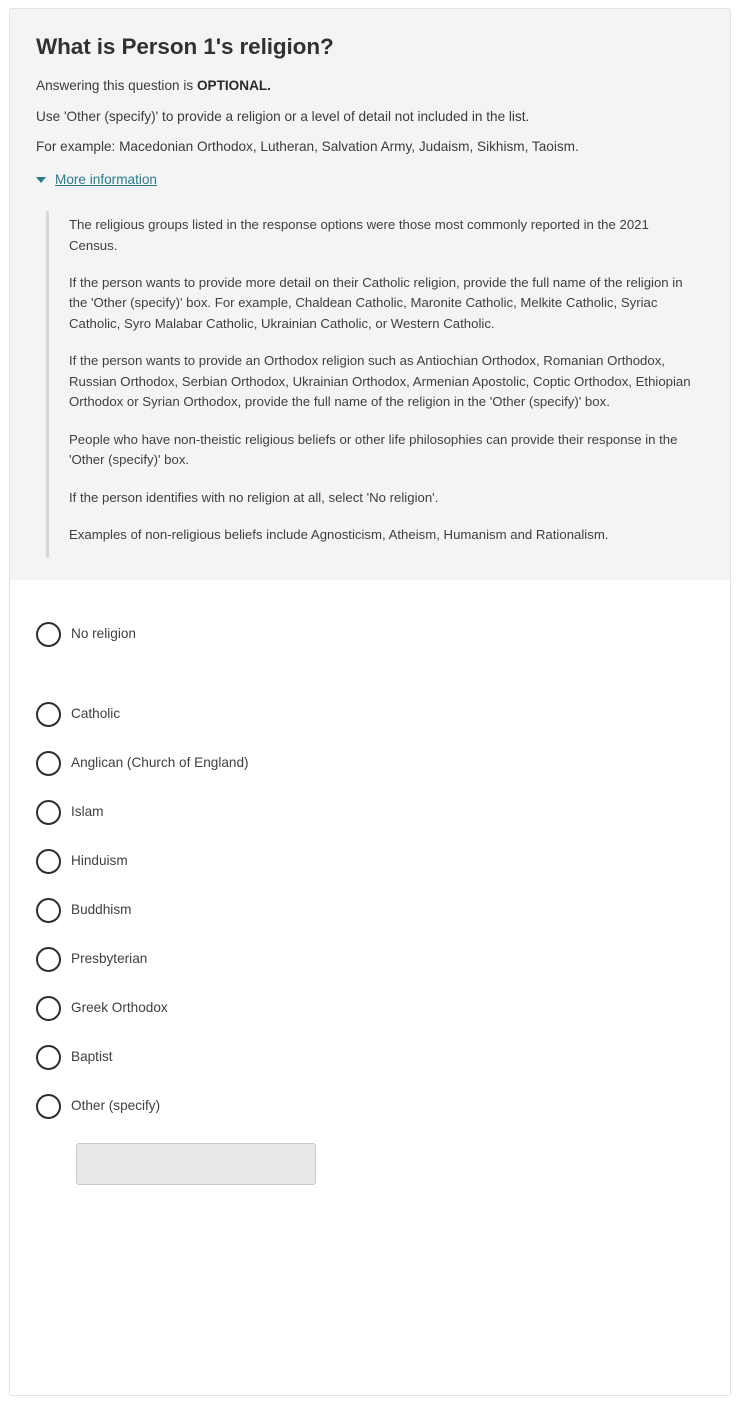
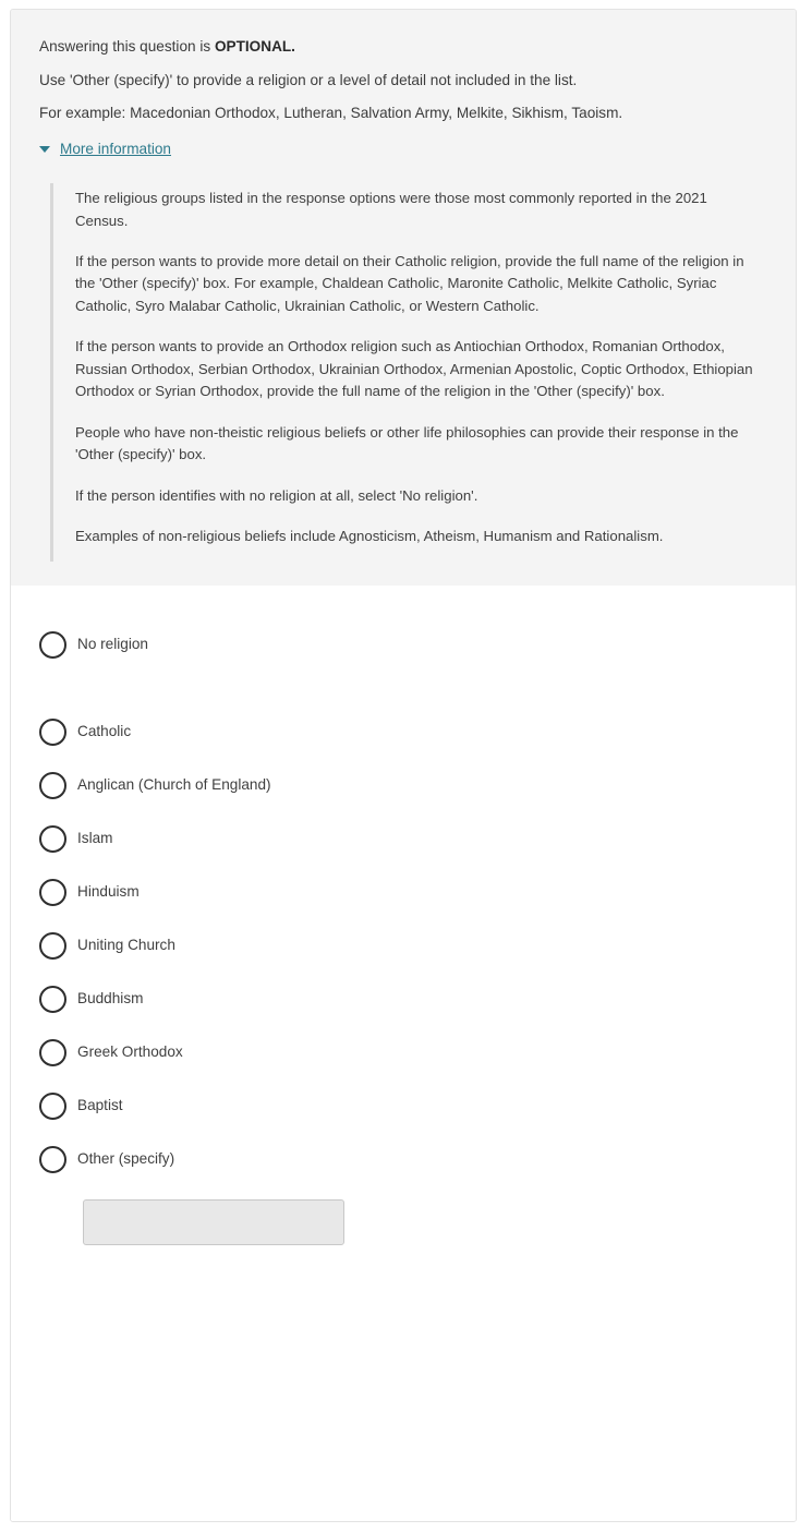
- What is Person 1's religion?
  Answering this question is OPTIONAL.
  Use 'Other (specify)' to provide a religion or a level of detail not included in the list.
- For example: Macedonian Orthodox, Lutheran, Salvation Army, Judaism, Sikhism, Taoism.
+ For example: Macedonian Orthodox, Lutheran, Salvation Army, Melkite, Sikhism, Taoism.
  More information
  The religious groups listed in the response options were those most commonly reported in the 2021 Census.
  If the person wants to provide more detail on their Catholic religion, provide the full name of the religion in the 'Other (specify)' box. For example, Chaldean Catholic, Maronite Catholic, Melkite Catholic, Syriac Catholic, Syro Malabar Catholic, Ukrainian Catholic, or Western Catholic.
  If the person wants to provide an Orthodox religion such as Antiochian Orthodox, Romanian Orthodox, Russian Orthodox, Serbian Orthodox, Ukrainian Orthodox, Armenian Apostolic, Coptic Orthodox, Ethiopian Orthodox or Syrian Orthodox, provide the full name of the religion in the 'Other (specify)' box.
  People who have non-theistic religious beliefs or other life philosophies can provide their response in the 'Other (specify)' box.
  If the person identifies with no religion at all, select 'No religion'.
  Examples of non-religious beliefs include Agnosticism, Atheism, Humanism and Rationalism.
  No religion
  Catholic
  Anglican (Church of England)
  Islam
  Hinduism
+ Uniting Church
  Buddhism
- Presbyterian
  Greek Orthodox
  Baptist
  Other (specify)
